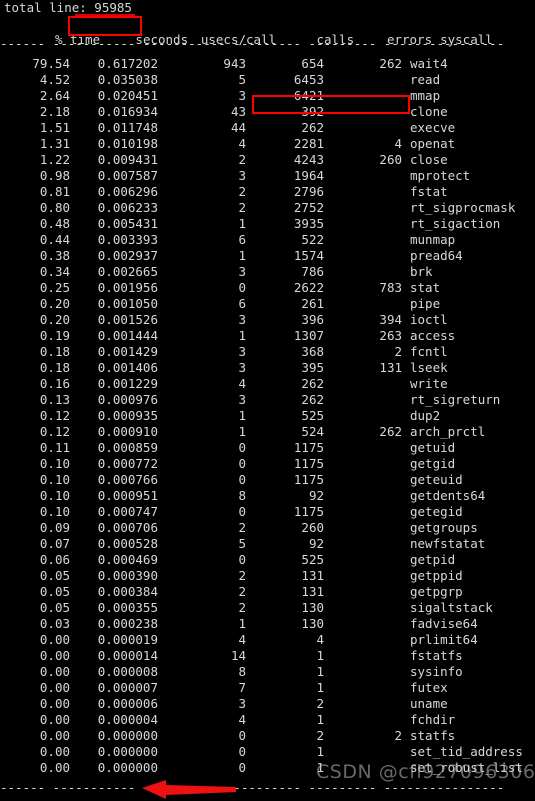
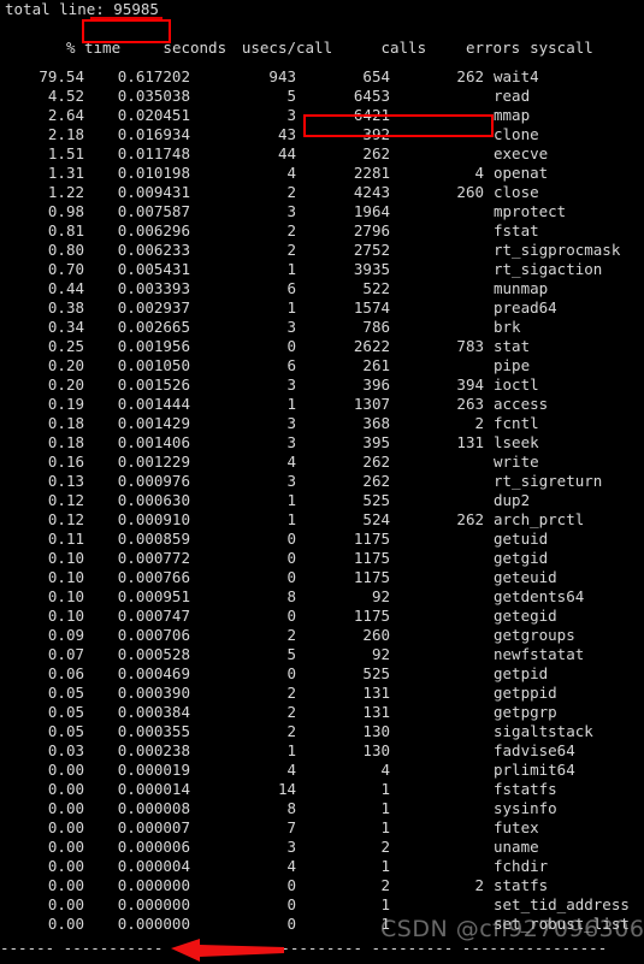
  total line: 95985
  % time seconds usecs/call calls errors syscall
- ------ ----------- ----------- --------- --------- ----------------
  79.54 0.617202 943 654 262 wait4
  4.52 0.035038 5 6453 read
  2.64 0.020451 3 6421 mmap
  2.18 0.016934 43 392 clone
  1.51 0.011748 44 262 execve
  1.31 0.010198 4 2281 4 openat
  1.22 0.009431 2 4243 260 close
  0.98 0.007587 3 1964 mprotect
  0.81 0.006296 2 2796 fstat
  0.80 0.006233 2 2752 rt_sigprocmask
- 0.48 0.005431 1 3935 rt_sigaction
+ 0.70 0.005431 1 3935 rt_sigaction
  0.44 0.003393 6 522 munmap
  0.38 0.002937 1 1574 pread64
  0.34 0.002665 3 786 brk
  0.25 0.001956 0 2622 783 stat
  0.20 0.001050 6 261 pipe
  0.20 0.001526 3 396 394 ioctl
  0.19 0.001444 1 1307 263 access
  0.18 0.001429 3 368 2 fcntl
  0.18 0.001406 3 395 131 lseek
  0.16 0.001229 4 262 write
  0.13 0.000976 3 262 rt_sigreturn
- 0.12 0.000935 1 525 dup2
+ 0.12 0.000630 1 525 dup2
  0.12 0.000910 1 524 262 arch_prctl
  0.11 0.000859 0 1175 getuid
  0.10 0.000772 0 1175 getgid
  0.10 0.000766 0 1175 geteuid
  0.10 0.000951 8 92 getdents64
  0.10 0.000747 0 1175 getegid
  0.09 0.000706 2 260 getgroups
  0.07 0.000528 5 92 newfstatat
  0.06 0.000469 0 525 getpid
  0.05 0.000390 2 131 getppid
  0.05 0.000384 2 131 getpgrp
  0.05 0.000355 2 130 sigaltstack
  0.03 0.000238 1 130 fadvise64
  0.00 0.000019 4 4 prlimit64
  0.00 0.000014 14 1 fstatfs
  0.00 0.000008 8 1 sysinfo
  0.00 0.000007 7 1 futex
  0.00 0.000006 3 2 uname
  0.00 0.000004 4 1 fchdir
  0.00 0.000000 0 2 2 statfs
  0.00 0.000000 0 1 set_tid_address
  0.00 0.000000 0 1 set_robust_list
  ------ ----------- --------- --------- ----------------
  CSDN @cfl927096306
